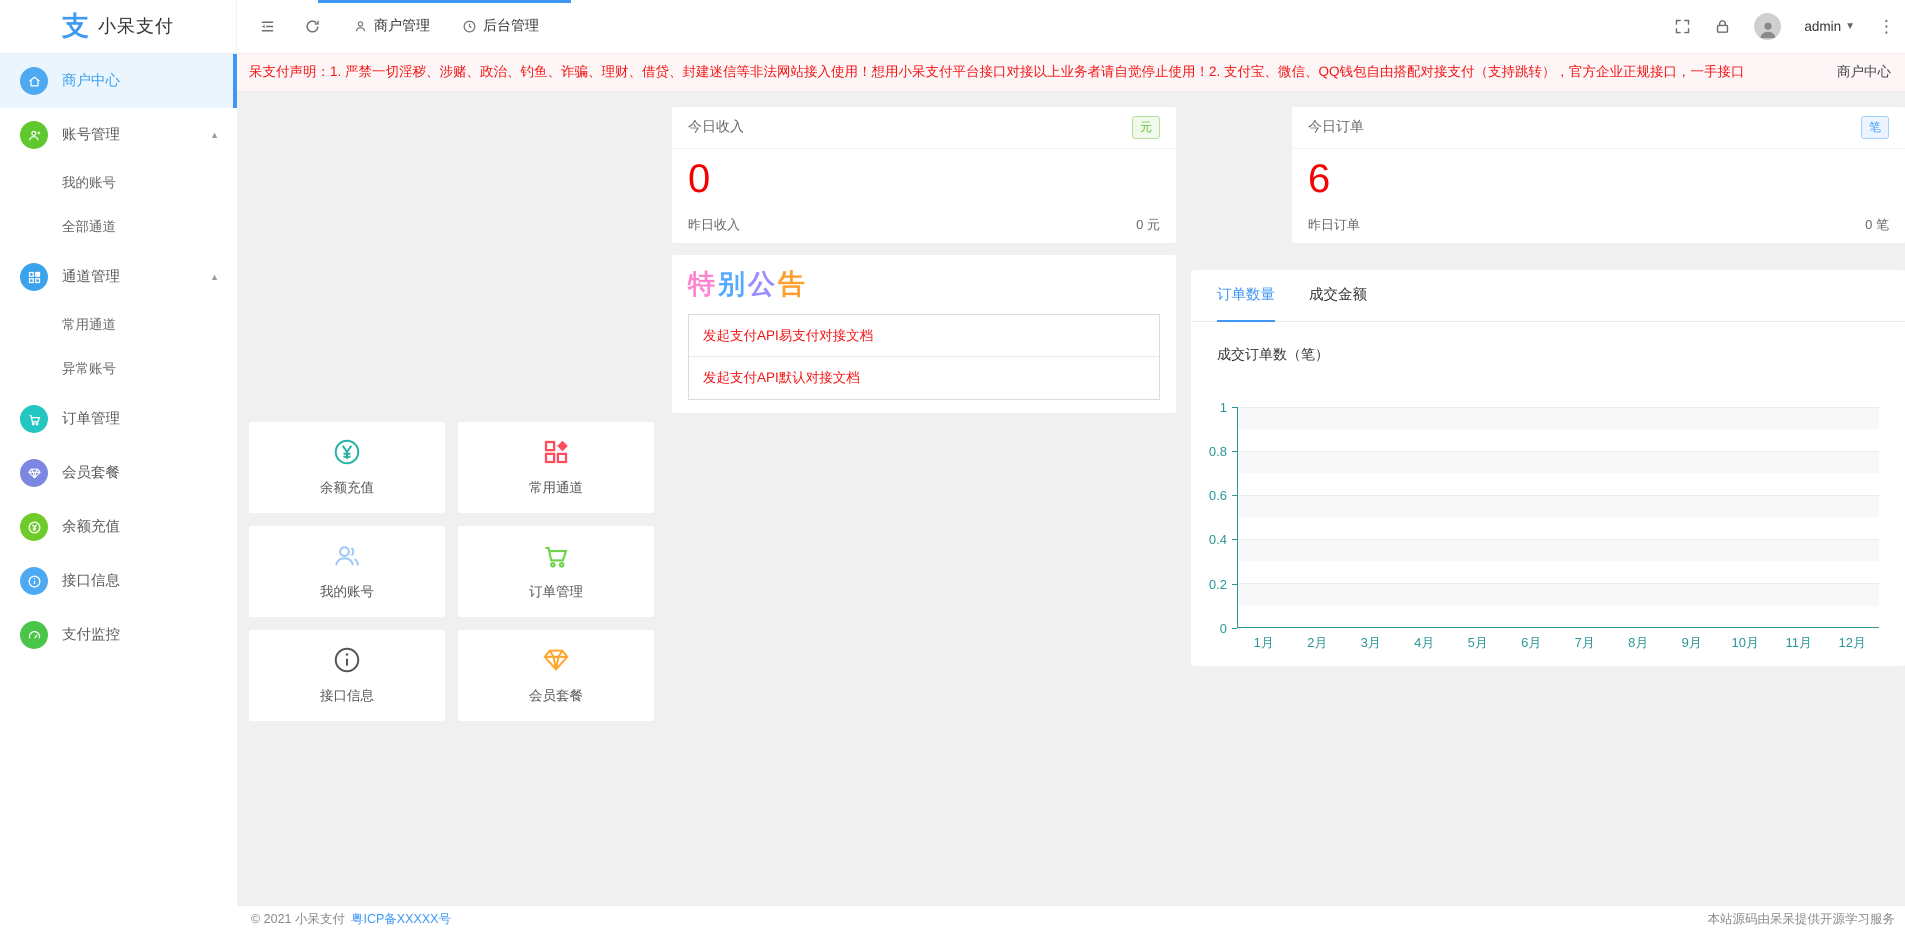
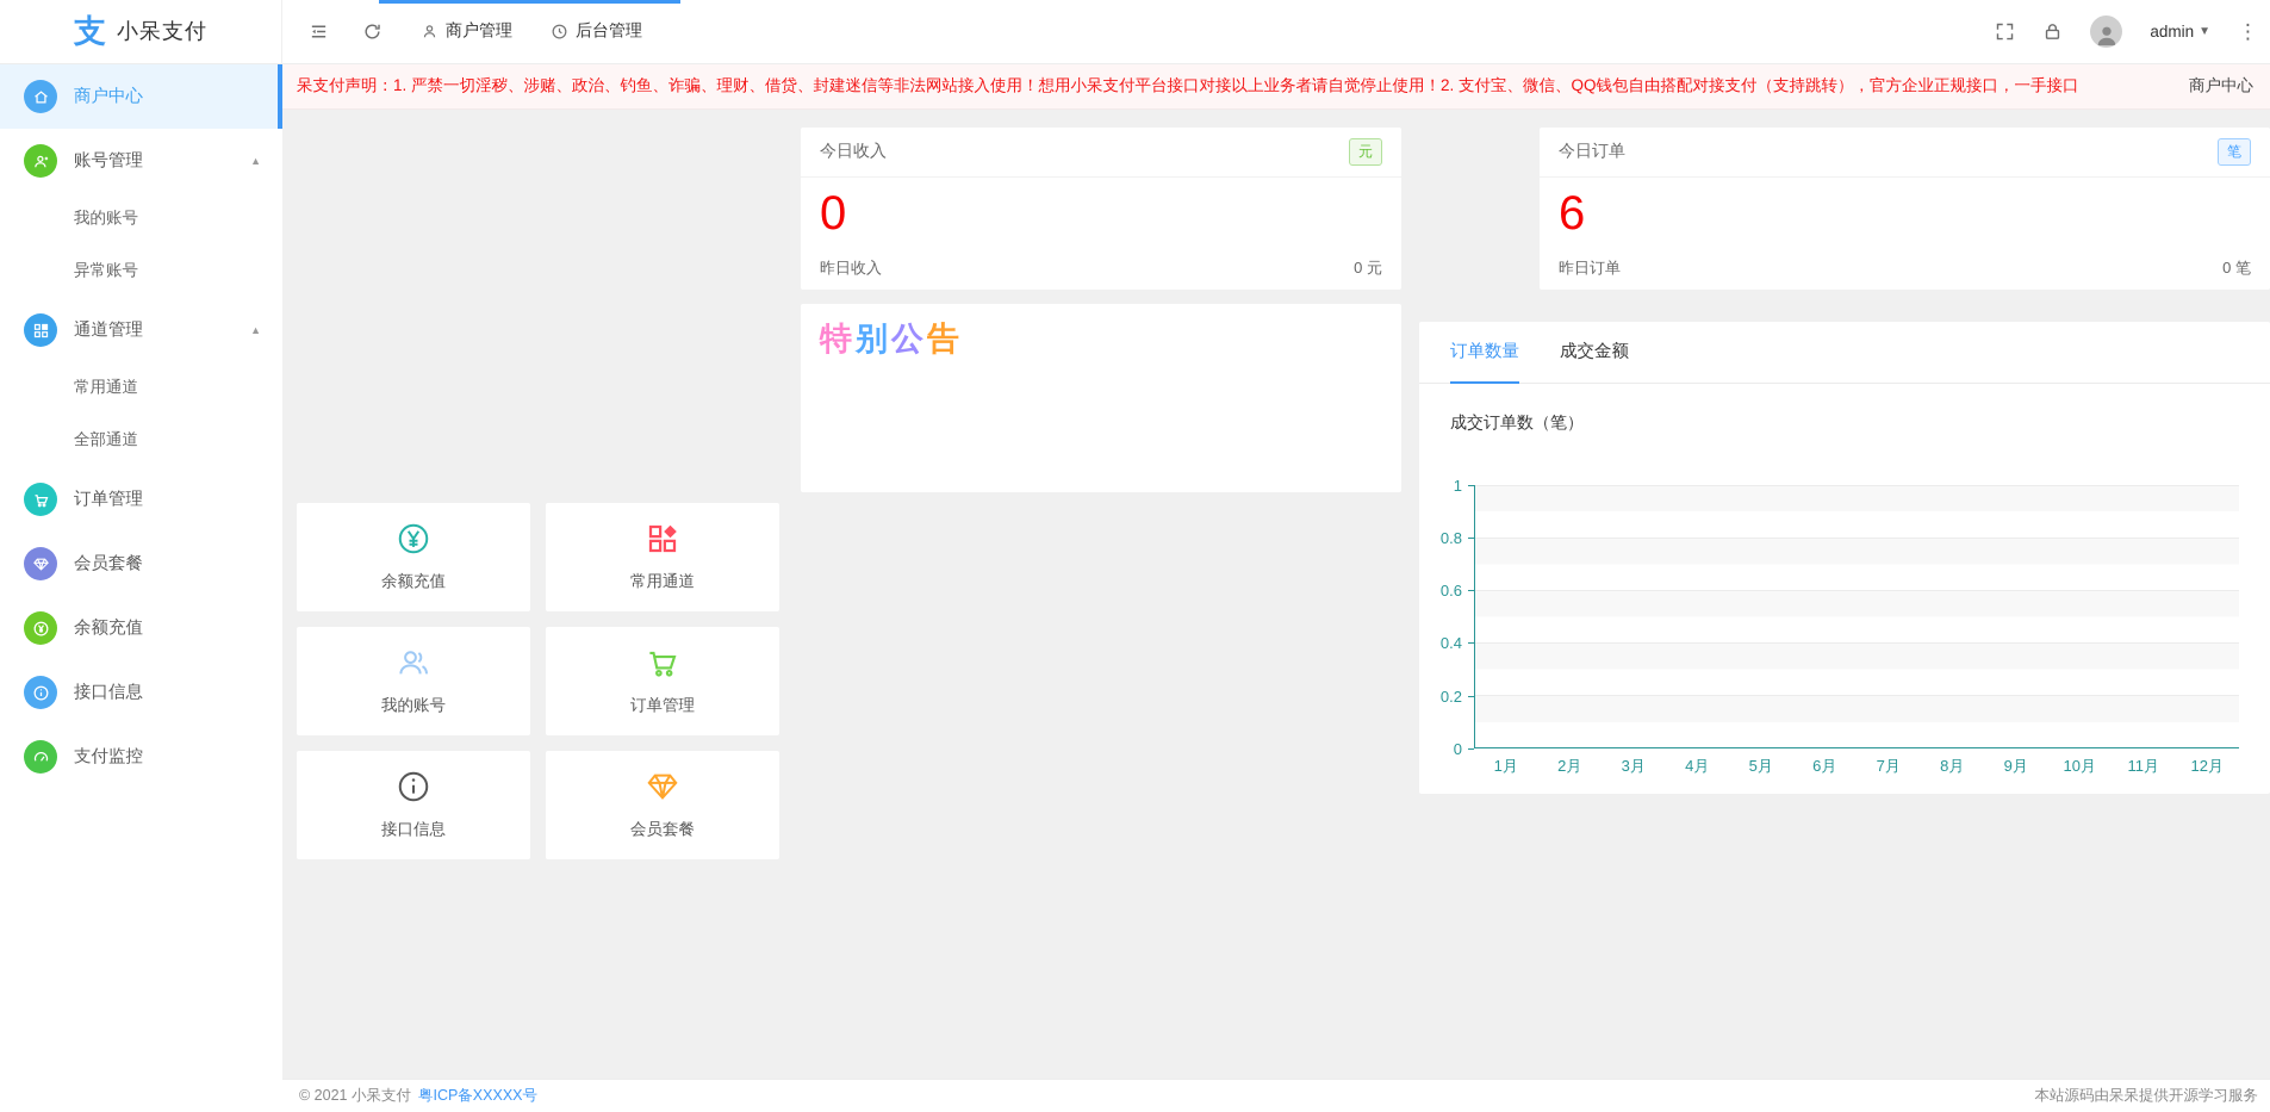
  支
  小呆支付
  商户管理
  后台管理
  admin
  ▼
  ⋮
  呆支付声明：1. 严禁一切淫秽、涉赌、政治、钓鱼、诈骗、理财、借贷、封建迷信等非法网站接入使用！想用小呆支付平台接口对接以上业务者请自觉停止使用！2. 支付宝、微信、QQ钱包自由搭配对接支付（支持跳转），官方企业正规接口，一手接口
  商户中心
  商户中心
  账号管理
  ▲
  我的账号
- 全部通道
+ 异常账号
  通道管理
  ▲
  常用通道
- 异常账号
+ 全部通道
  订单管理
  会员套餐
  余额充值
  接口信息
  支付监控
  余额充值
  常用通道
  我的账号
  订单管理
  接口信息
  会员套餐
  今日收入
  元
  0
  昨日收入
  0 元
  今日订单
  笔
  6
  昨日订单
  0 笔
  特别公告
- 发起支付API易支付对接文档
- 发起支付API默认对接文档
  订单数量
  成交金额
  成交订单数（笔）
  1
  0.8
  0.6
  0.4
  0.2
  0
  1月
  2月
  3月
  4月
  5月
  6月
  7月
  8月
  9月
  10月
  11月
  12月
  © 2021 小呆支付
  粤ICP备XXXXX号
  本站源码由呆呆提供开源学习服务
